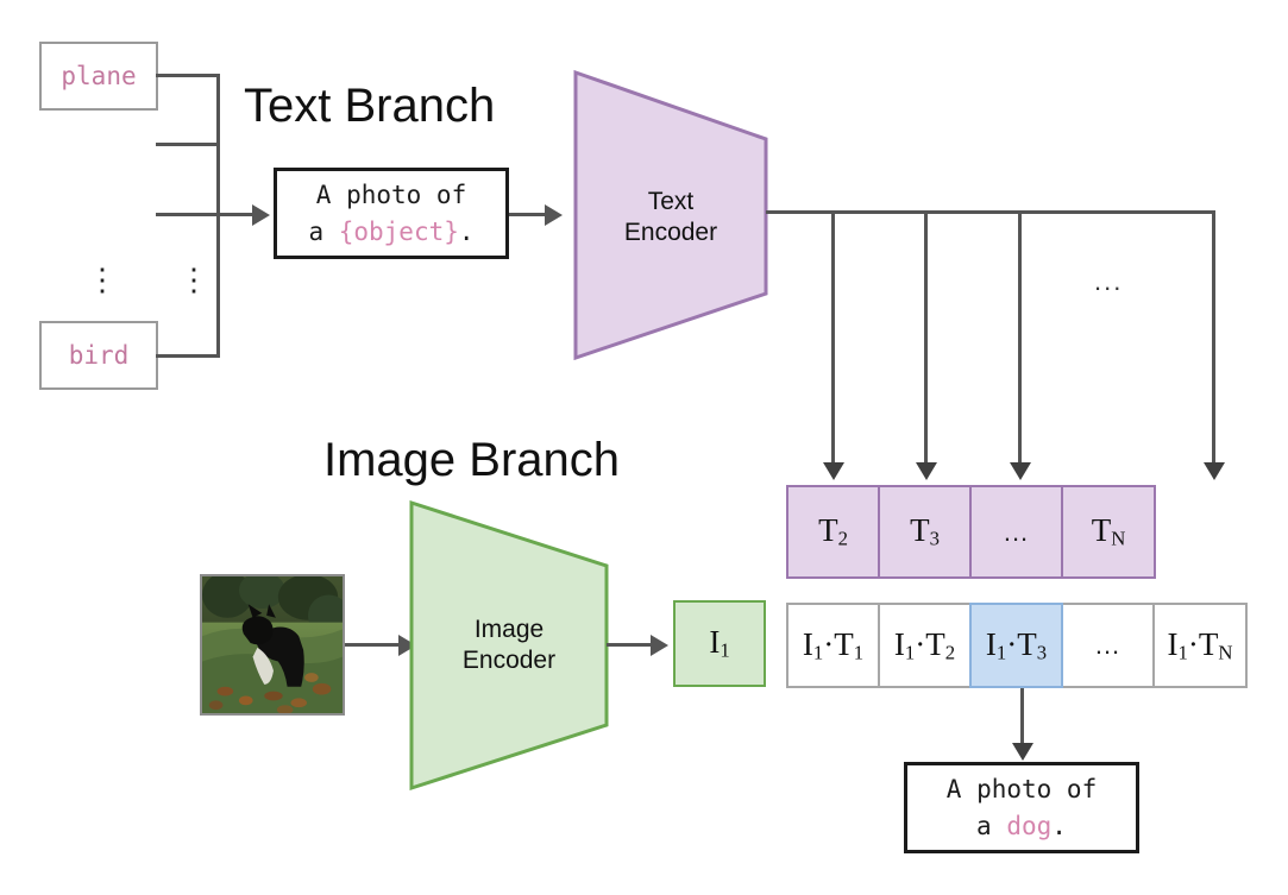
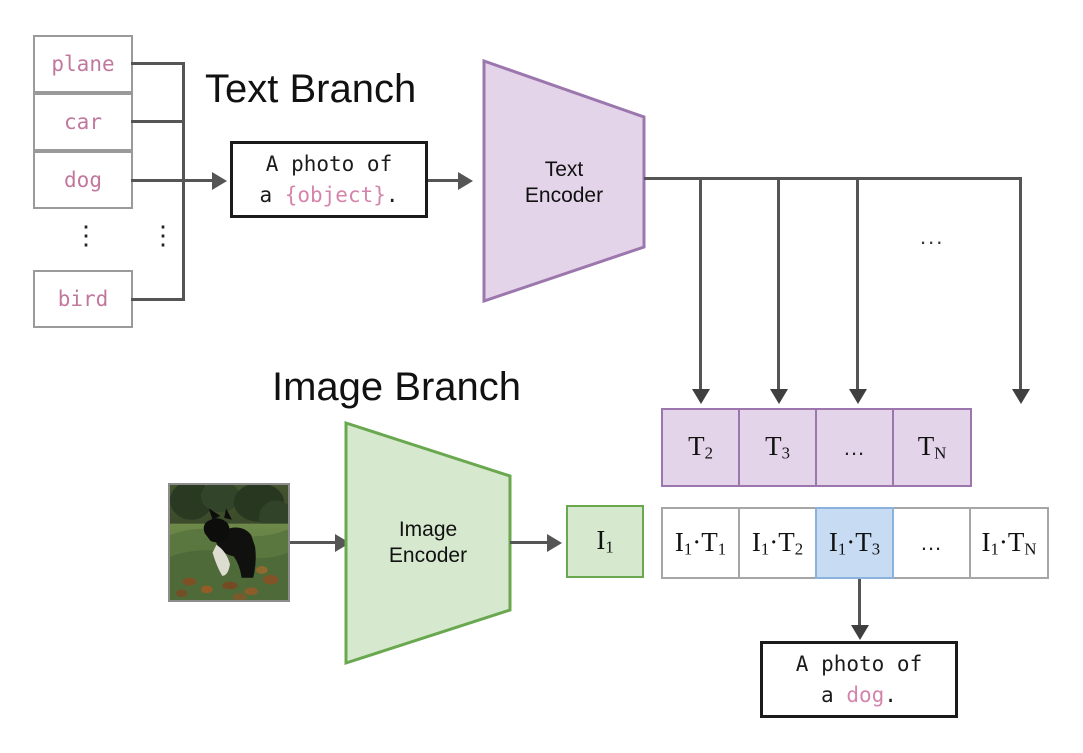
  plane
+ car
+ dog
  bird
  ⋮
  ⋮
  Text Branch
  A photo of
  a {object}.
  Text
  Encoder
  ...
  T2
  T3
  ...
  TN
  Image Branch
  Image
  Encoder
  I1
  I1·T1
  I1·T2
  I1·T3
  ...
  I1·TN
  A photo of
  a dog.
